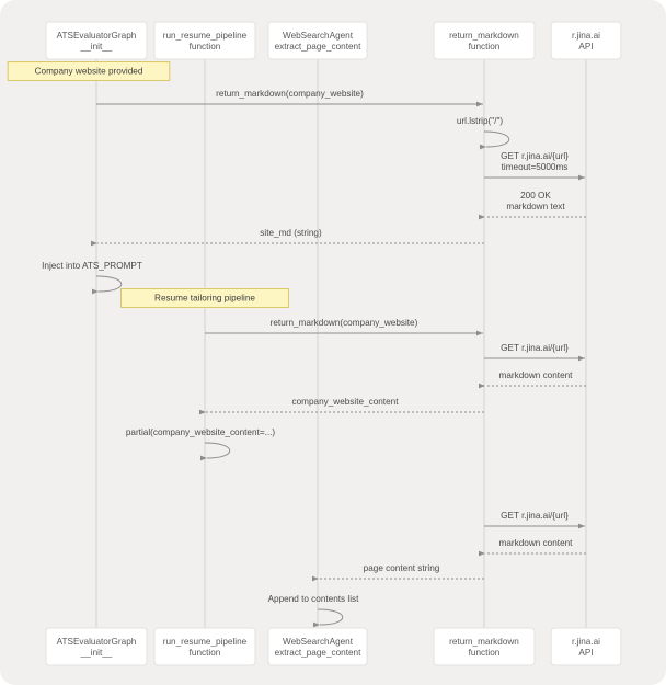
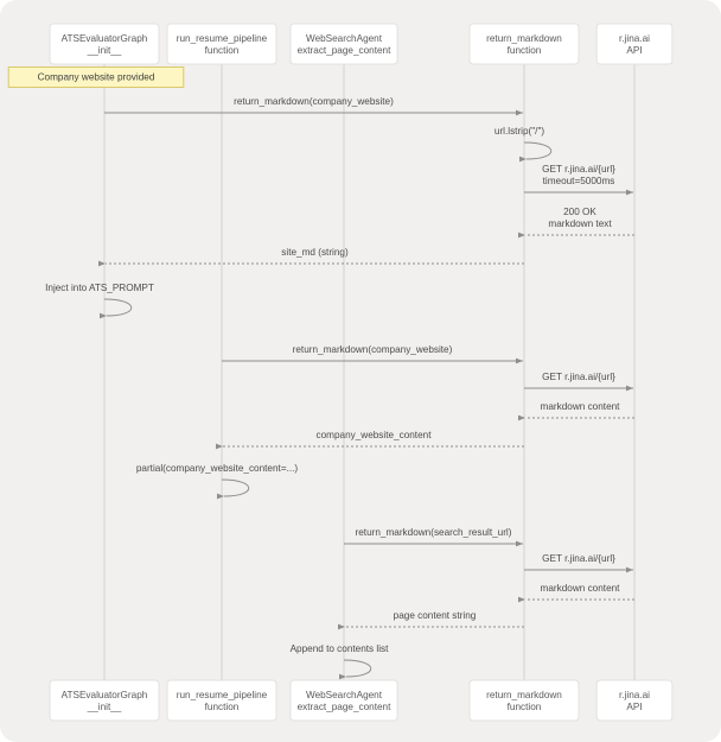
  return_markdown(company_website)
  url.lstrip("/")
  GET r.jina.ai/{url}
  timeout=5000ms
  200 OK
  markdown text
  site_md (string)
  Inject into ATS_PROMPT
  return_markdown(company_website)
  GET r.jina.ai/{url}
  markdown content
  company_website_content
  partial(company_website_content=...)
+ return_markdown(search_result_url)
  GET r.jina.ai/{url}
  markdown content
  page content string
  Append to contents list
  Company website provided
- Resume tailoring pipeline
  ATSEvaluatorGraph
  __init__
  run_resume_pipeline
  function
  WebSearchAgent
  extract_page_content
  return_markdown
  function
  r.jina.ai
  API
  ATSEvaluatorGraph
  __init__
  run_resume_pipeline
  function
  WebSearchAgent
  extract_page_content
  return_markdown
  function
  r.jina.ai
  API
